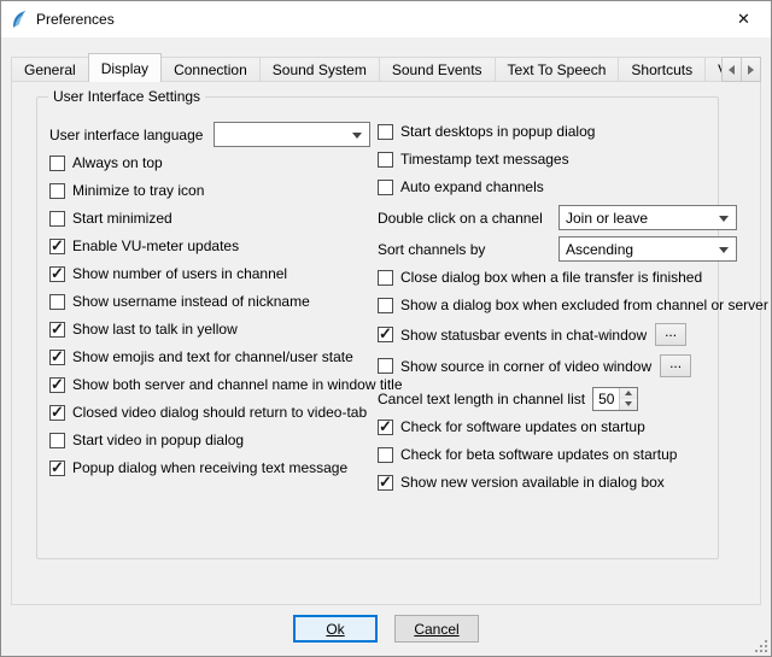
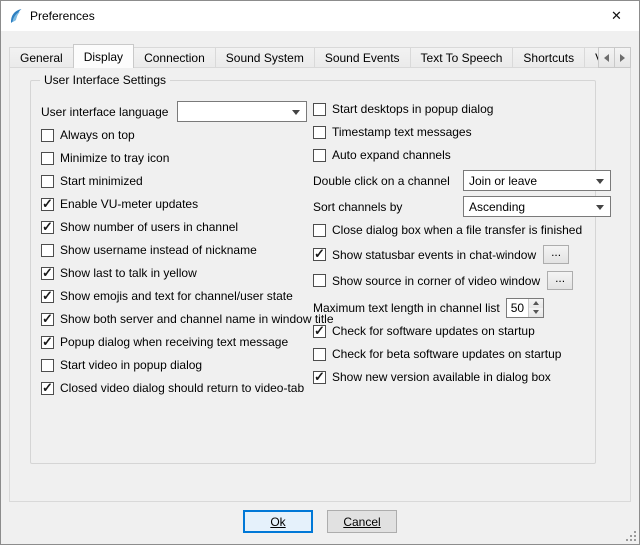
  Preferences
  ✕
  General
  Display
  Connection
  Sound System
  Sound Events
  Text To Speech
  Shortcuts
  User Interface Settings
  User interface language
  Always on top
  Minimize to tray icon
  Start minimized
  Enable VU-meter updates
  Show number of users in channel
  Show username instead of nickname
  Show last to talk in yellow
  Show emojis and text for channel/user state
  Show both server and channel name in window title
- Closed video dialog should return to video-tab
+ Popup dialog when receiving text message
  Start video in popup dialog
- Popup dialog when receiving text message
+ Closed video dialog should return to video-tab
  Start desktops in popup dialog
  Timestamp text messages
  Auto expand channels
  Double click on a channel
  Join or leave
  Sort channels by
  Ascending
  Close dialog box when a file transfer is finished
- Show a dialog box when excluded from channel or server
  Show statusbar events in chat-window
  ...
  Show source in corner of video window
  ...
- Cancel text length in channel list
+ Maximum text length in channel list
  50
  Check for software updates on startup
  Check for beta software updates on startup
  Show new version available in dialog box
  Ok
  Cancel
